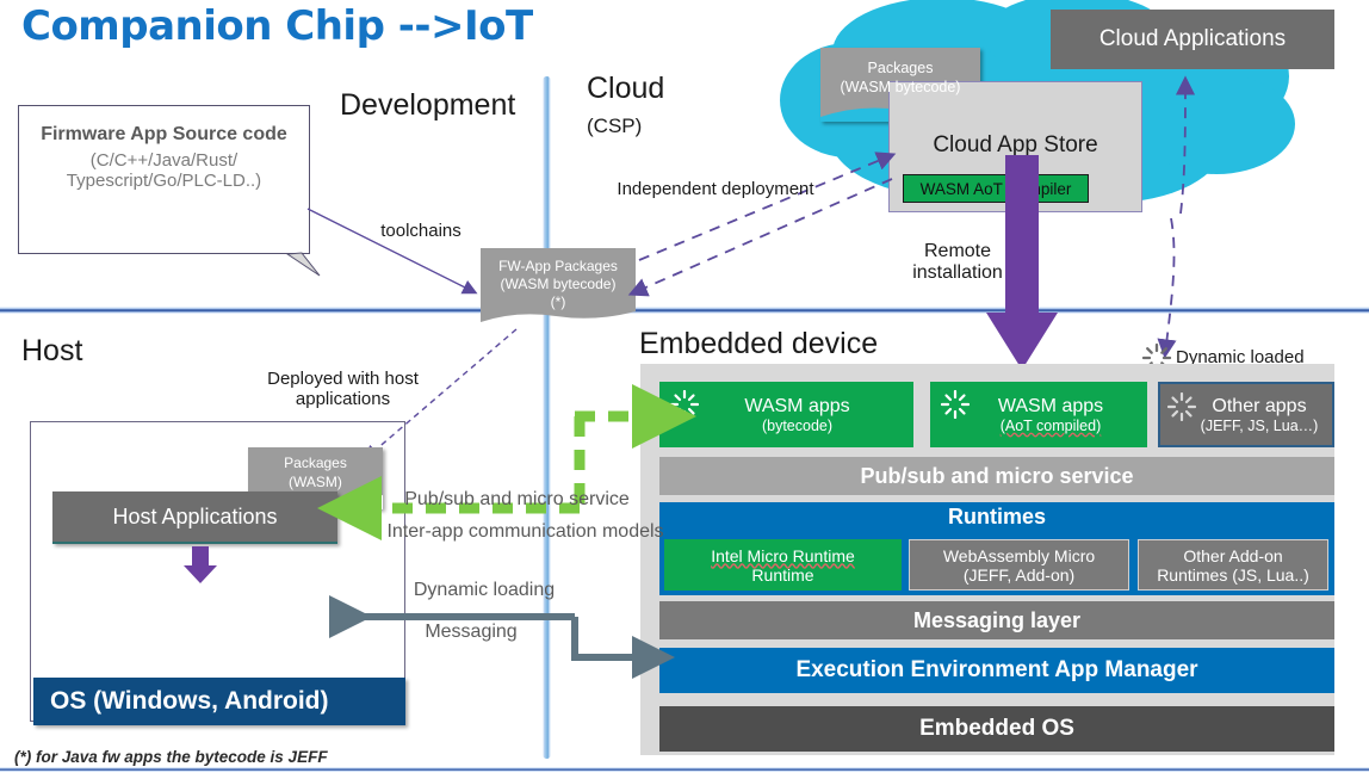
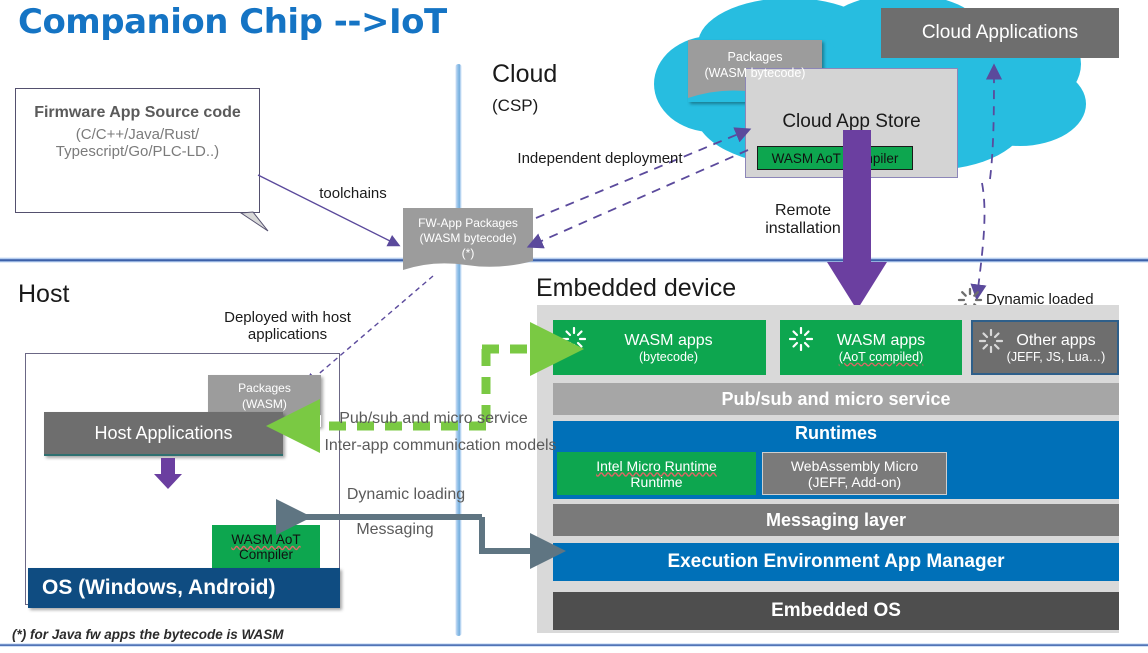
  Companion Chip -->IoT
- Development
  Cloud
  (CSP)
  Host
  Embedded device
  Firmware App Source code
  (C/C++/Java/Rust/
  Typescript/Go/PLC-LD..)
  toolchains
  FW-App Packages
  (WASM bytecode)
  (*)
  Packages
  (WASM bytecode)
  Cloud App Store
  WASM AoTpiler
  Cloud Applications
  Independent deployment
  Remote
  installation
  Dynamic loaded
  WASM apps
  (bytecode)
  WASM apps
  (AoT compiled)
  Other apps
  (JEFF, JS, Lua…)
  Pub/sub and micro service
  Runtimes
  Intel Micro Runtime
  Runtime
  WebAssembly Micro
  (JEFF, Add-on)
- Other Add-on
- Runtimes (JS, Lua..)
  Messaging layer
  Execution Environment App Manager
  Embedded OS
  Deployed with host
  applications
  Packages
  (WASM)
  Host Applications
+ WASM AoT
+ Compiler
  OS (Windows, Android)
  Pub/sub and micro service
  Inter-app communication models
  Dynamic loading
  Messaging
- (*) for Java fw apps the bytecode is JEFF
+ (*) for Java fw apps the bytecode is WASM
